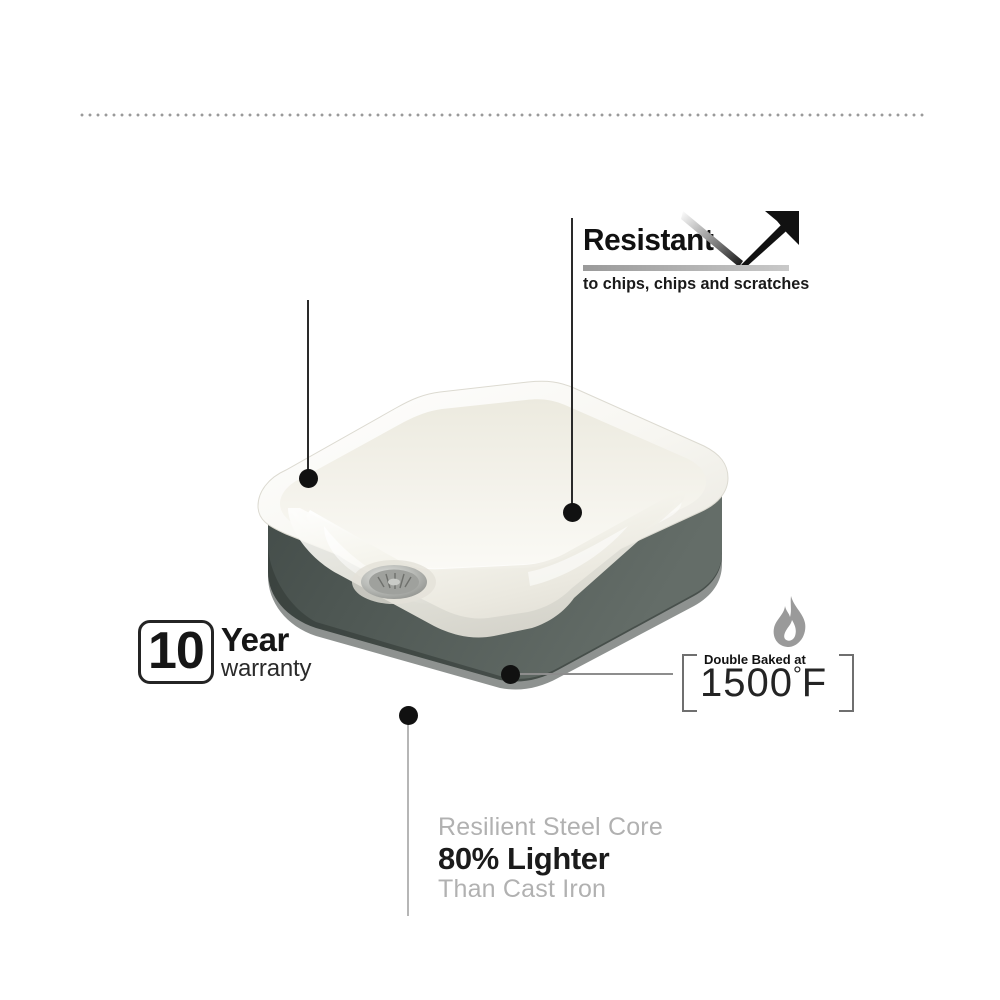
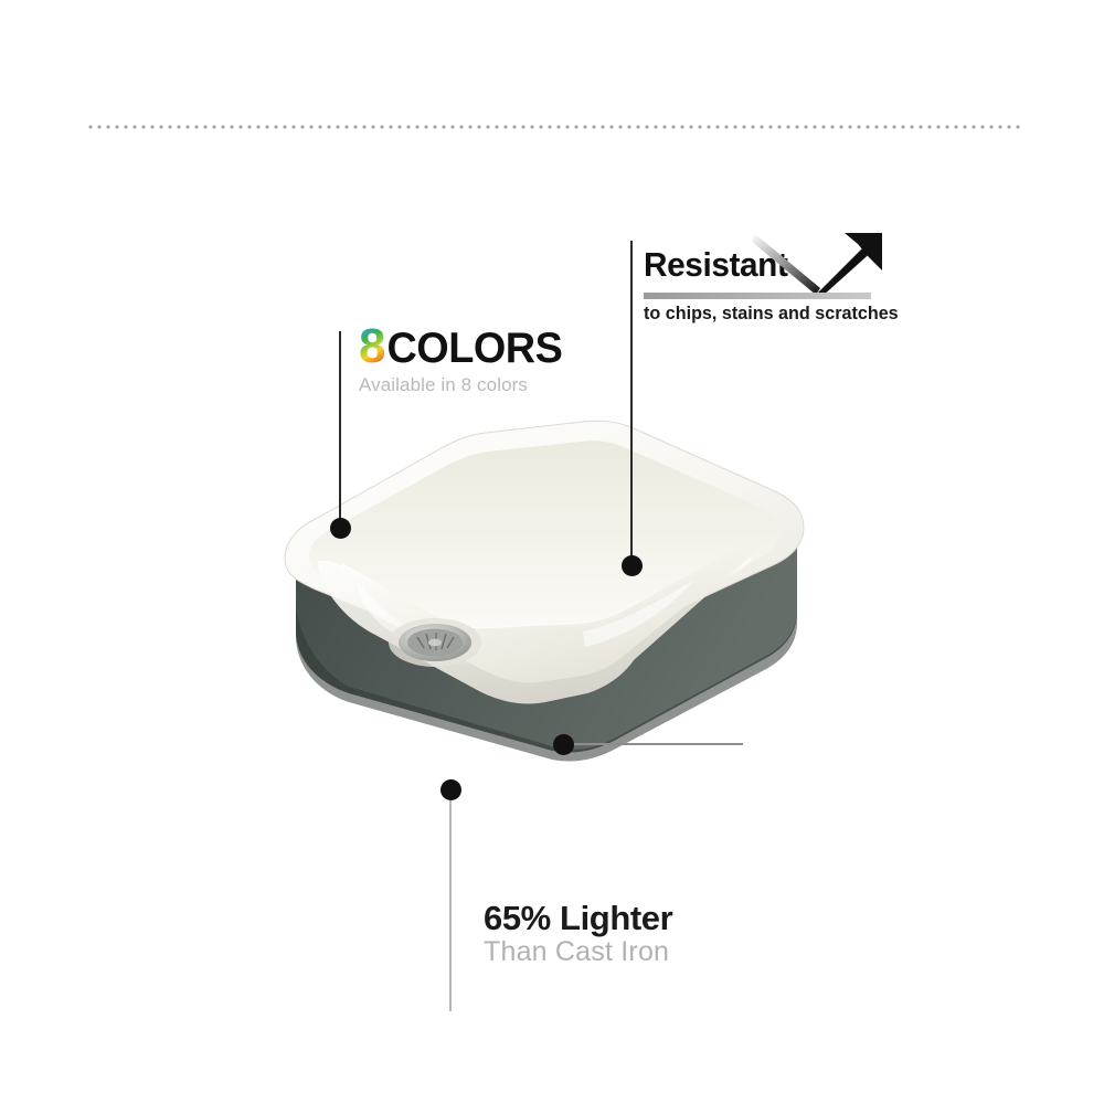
+ 8
+ COLORS
+ Available in 8 colors
  Resistan
- to chips, chips and scratches
+ to chips, stains and scratches
- 10
- Year
- warranty
- Double Baked at
- 1500°F
- Resilient Steel Core
- 80% Lighter
+ 65% Lighter
  Than Cast Iron
